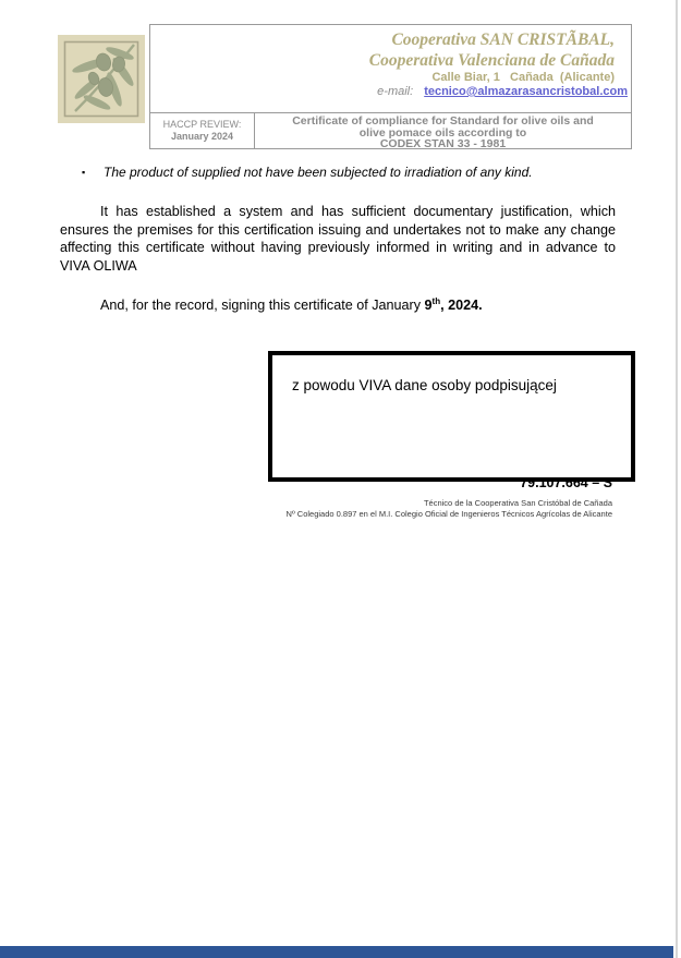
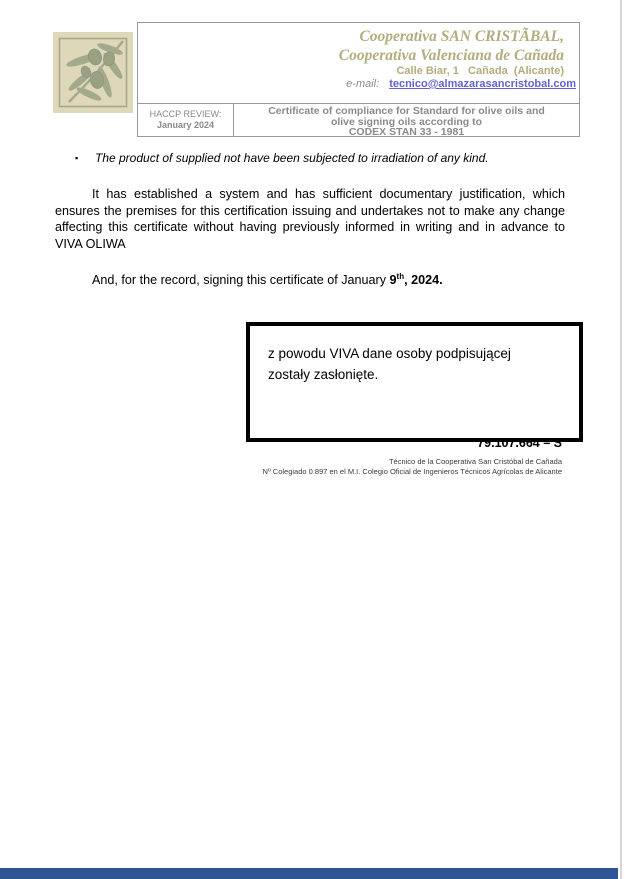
  Cooperativa SAN CRISTÃBAL,
  Cooperativa Valenciana de Cañada
  Calle Biar, 1 Cañada (Alicante)
  e-mail: tecnico@almazarasancristobal.com
  HACCP REVIEW:
  January 2024
  Certificate of compliance for Standard for olive oils and
- olive pomace oils according to
+ olive signing oils according to
  CODEX STAN 33 - 1981
  ▪
  The product of supplied not have been subjected to irradiation of any kind.
  It has established a system and has sufficient documentary justification, which ensures the premises for this certification issuing and undertakes not to make any change affecting this certificate without having previously informed in writing and in advance to VIVA OLIWA
  And, for the record, signing this certificate of January 9th, 2024.
  79.107.664 – S
  z powodu VIVA dane osoby podpisującej
+ zostały zasłonięte.
  Técnico de la Cooperativa San Cristóbal de Cañada
  Nº Colegiado 0.897 en el M.I. Colegio Oficial de Ingenieros Técnicos Agrícolas de Alicante
